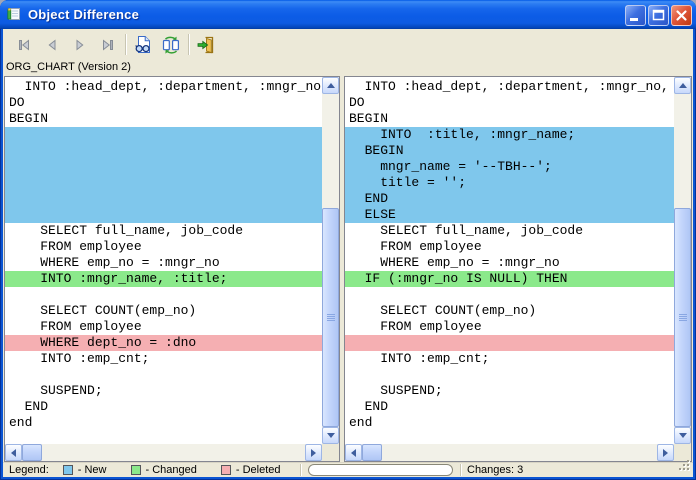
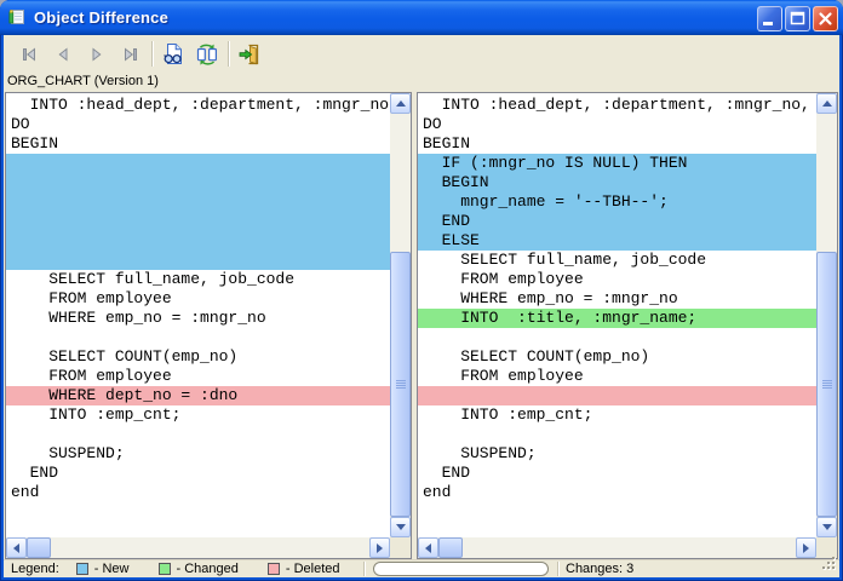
  Object Difference
- ORG_CHART (Version 2)
+ ORG_CHART (Version 1)
  INTO :head_dept, :department, :mngr_no
  DO
  BEGIN
  SELECT full_name, job_code
  FROM employee
  WHERE emp_no = :mngr_no
- INTO :mngr_name, :title;
  SELECT COUNT(emp_no)
  FROM employee
  WHERE dept_no = :dno
  INTO :emp_cnt;
  SUSPEND;
  END
  end
  INTO :head_dept, :department, :mngr_no,
  DO
  BEGIN
- INTO :title, :mngr_name;
+ IF (:mngr_no IS NULL) THEN
  BEGIN
  mngr_name = '--TBH--';
- title = '';
  END
  ELSE
  SELECT full_name, job_code
  FROM employee
  WHERE emp_no = :mngr_no
- IF (:mngr_no IS NULL) THEN
+ INTO :title, :mngr_name;
  SELECT COUNT(emp_no)
  FROM employee
  INTO :emp_cnt;
  SUSPEND;
  END
  end
  Legend:
  - New
  - Changed
  - Deleted
  Changes: 3
